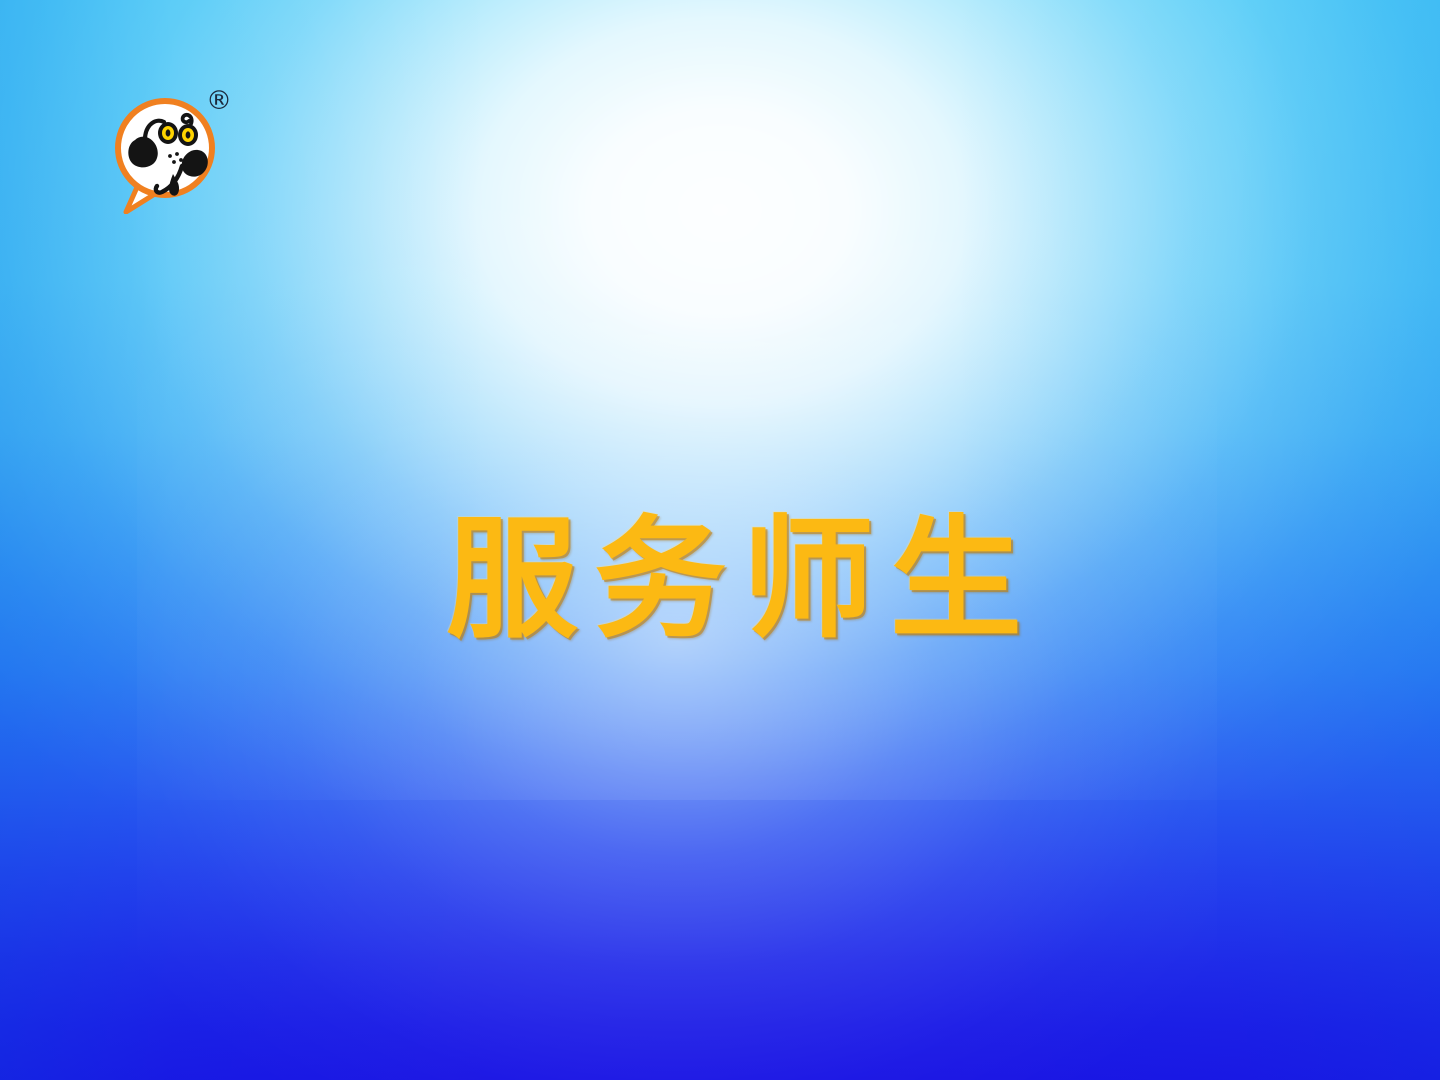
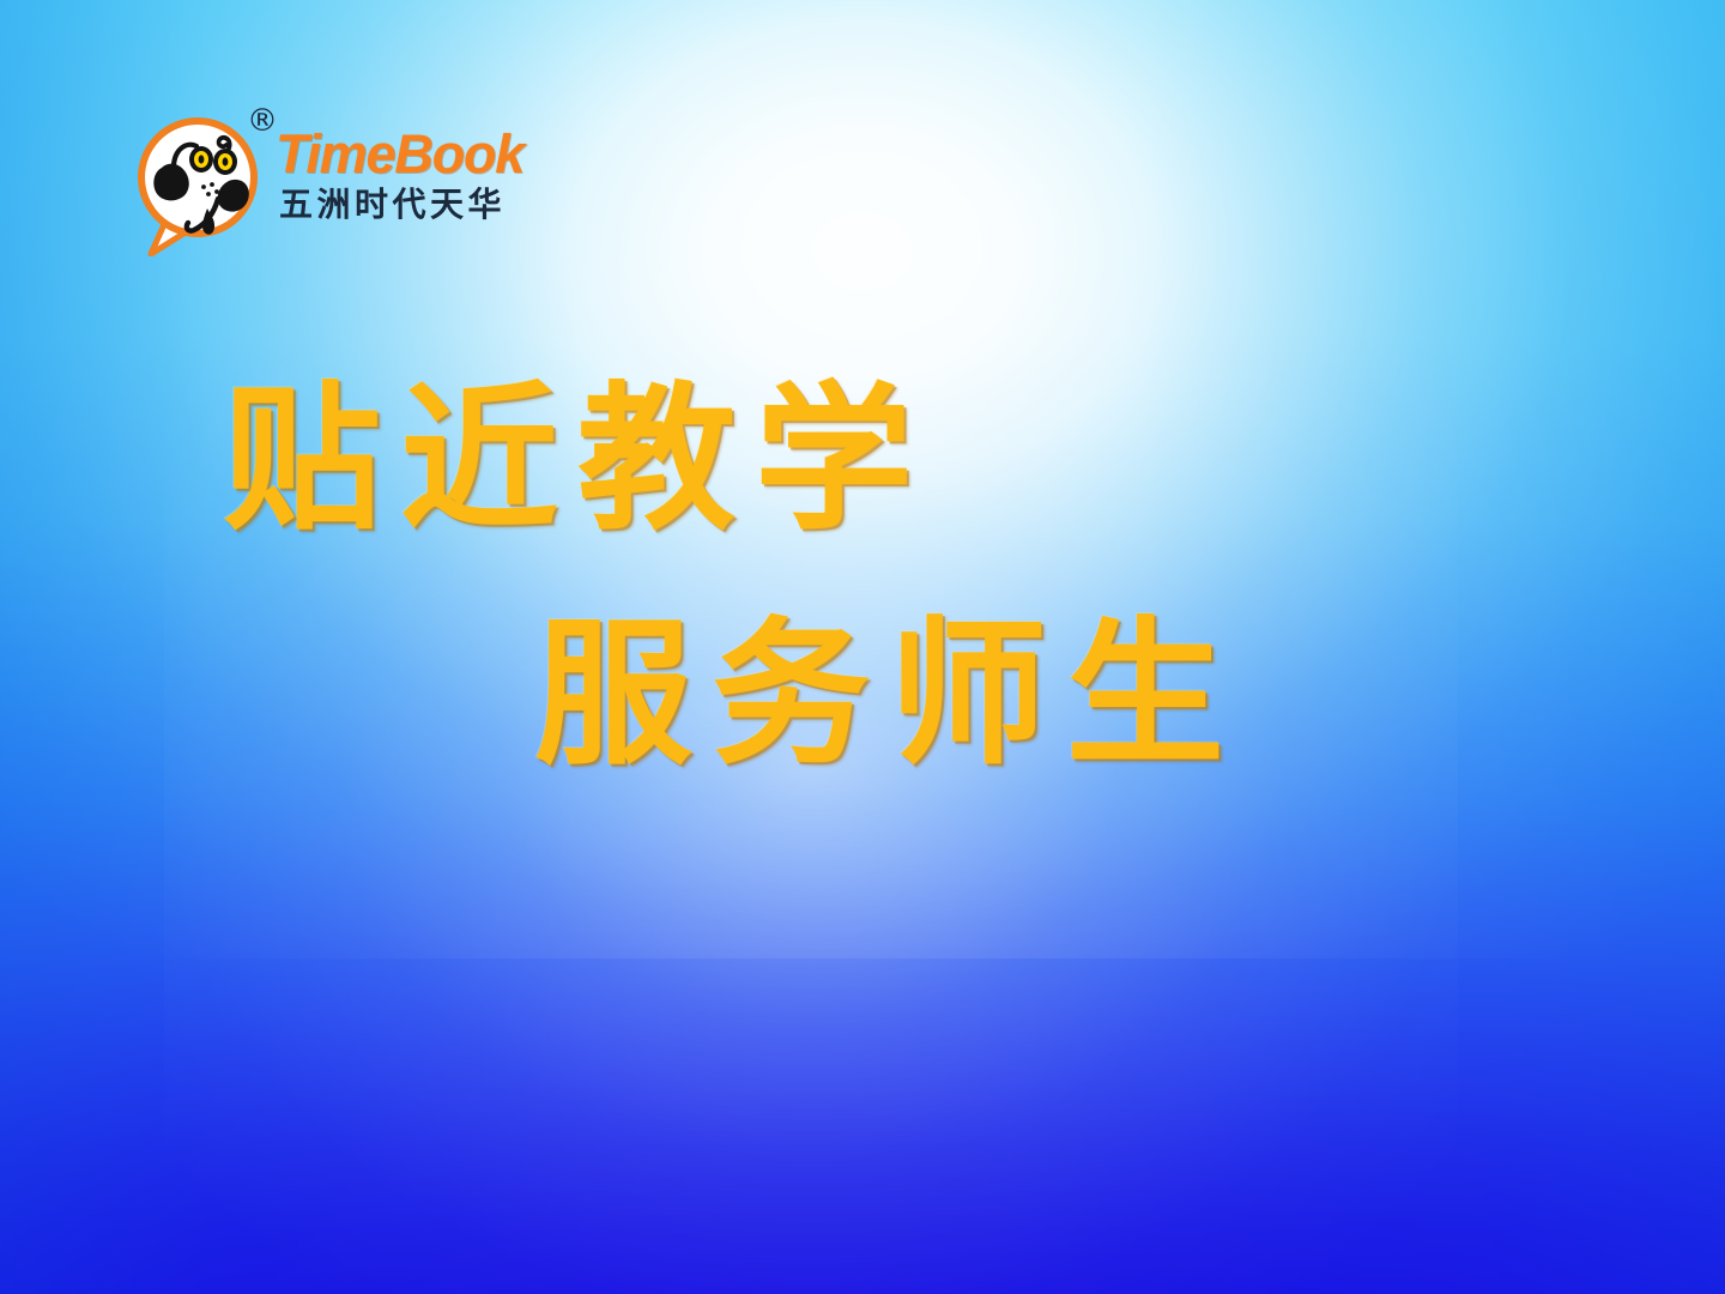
  ®
+ TimeBook
+ 五洲时代天华
+ 贴近教学
  服务师生
